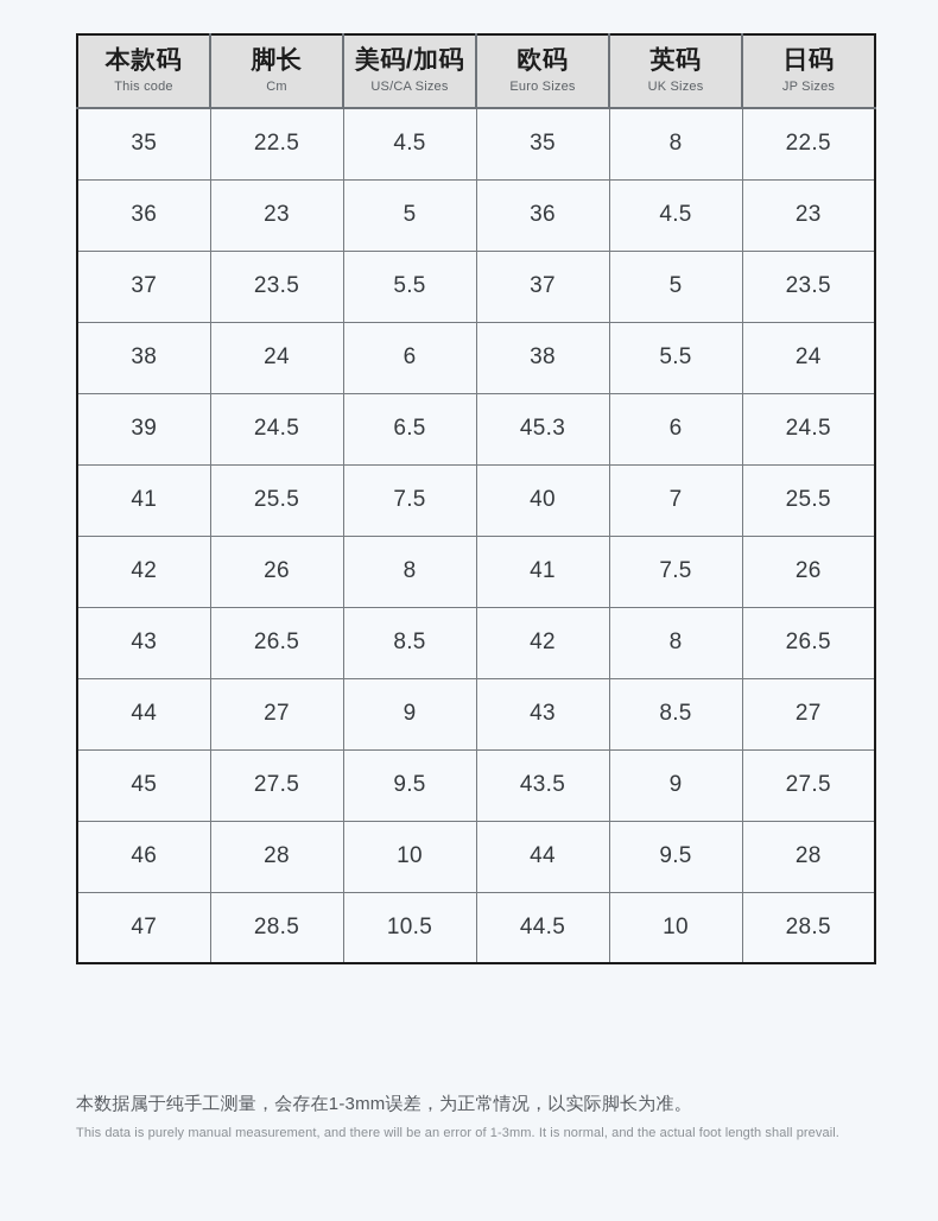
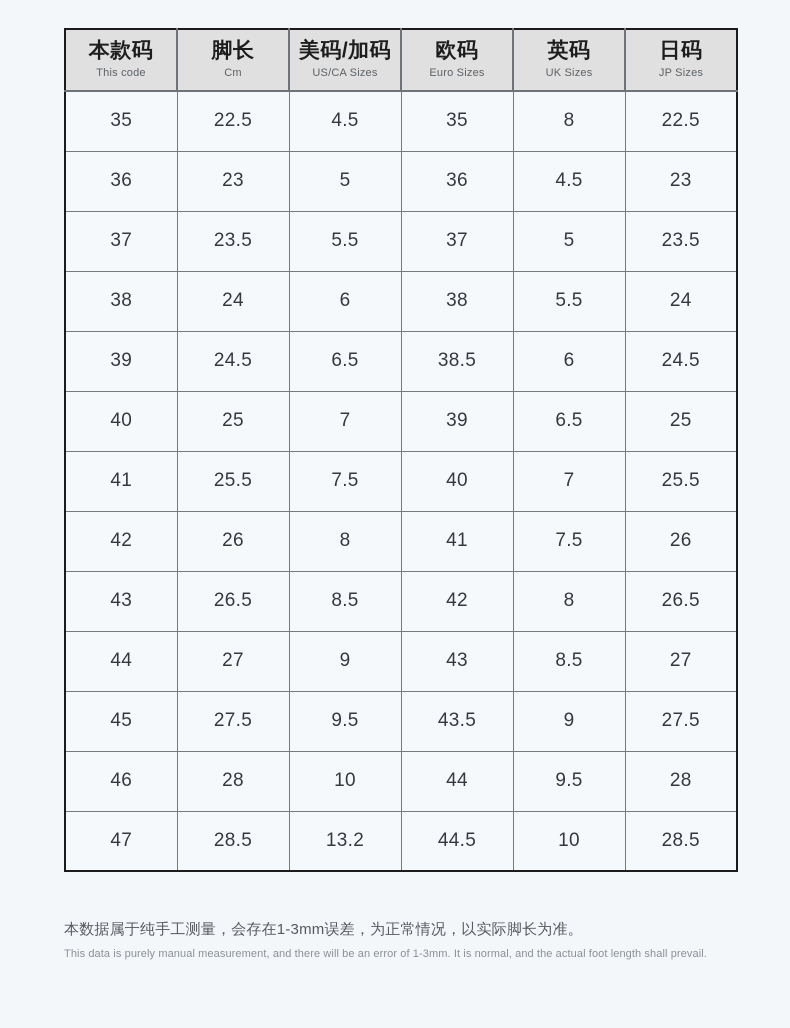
  本款码This code	脚长Cm	美码/加码US/CA Sizes	欧码Euro Sizes	英码UK Sizes	日码JP Sizes
  35	22.5	4.5	35	8	22.5
  36	23	5	36	4.5	23
  37	23.5	5.5	37	5	23.5
  38	24	6	38	5.5	24
- 39	24.5	6.5	45.3	6	24.5
+ 39	24.5	6.5	38.5	6	24.5
+ 40	25	7	39	6.5	25
  41	25.5	7.5	40	7	25.5
  42	26	8	41	7.5	26
  43	26.5	8.5	42	8	26.5
  44	27	9	43	8.5	27
  45	27.5	9.5	43.5	9	27.5
  46	28	10	44	9.5	28
- 47	28.5	10.5	44.5	10	28.5
+ 47	28.5	13.2	44.5	10	28.5
  本数据属于纯手工测量，会存在1-3mm误差，为正常情况，以实际脚长为准。
  This data is purely manual measurement, and there will be an error of 1-3mm. It is normal, and the actual foot length shall prevail.
